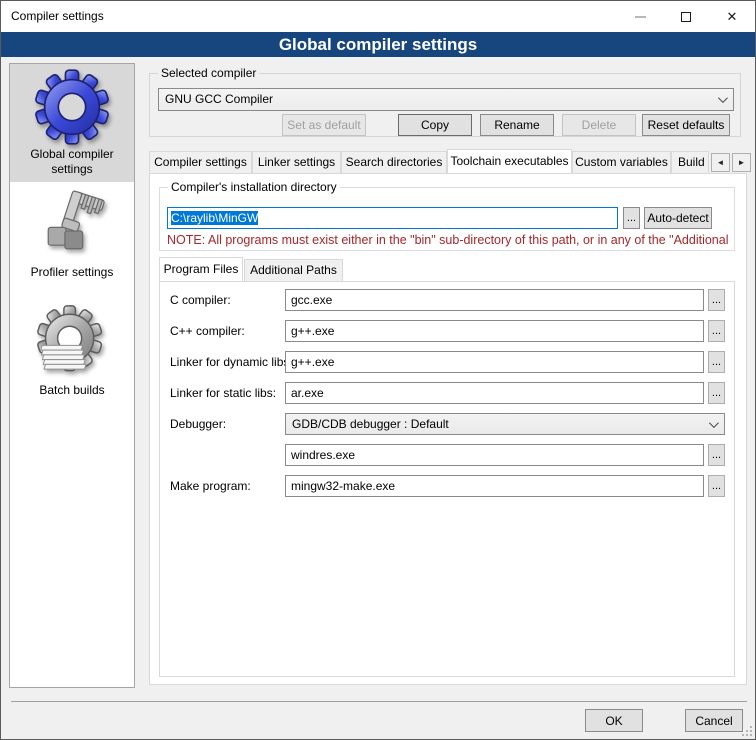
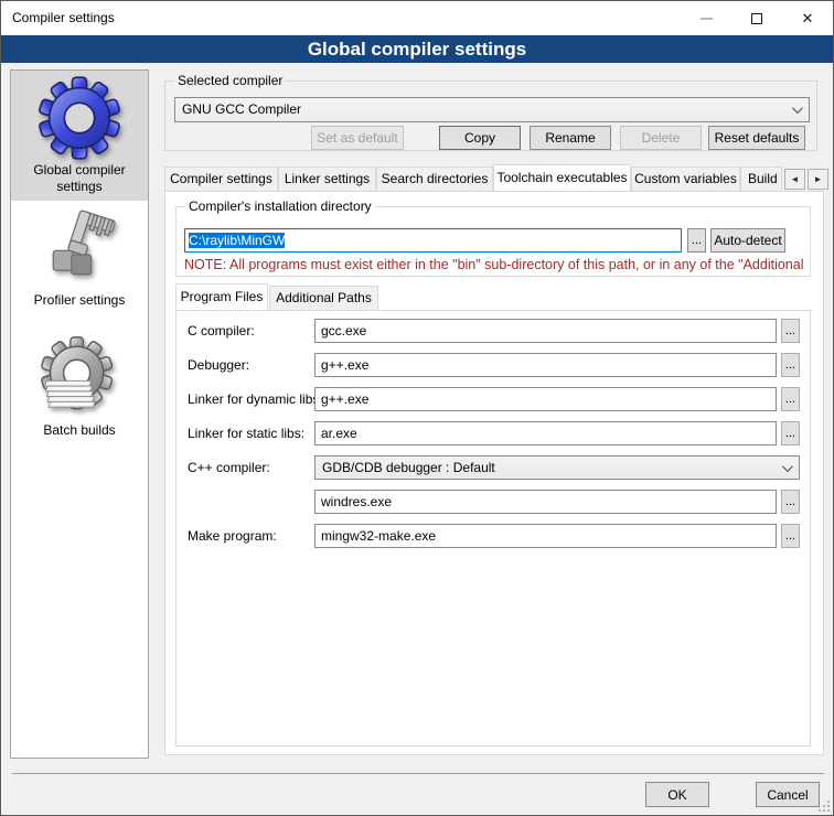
  Compiler settings
  ✕
  Global compiler settings
  Global compiler settings
  Profiler settings
  Batch builds
  Selected compiler
  GNU GCC Compiler
  Set as default
  Copy
  Rename
  Delete
  Reset defaults
  Compiler settings
  Linker settings
  Search directories
  Toolchain executables
  Custom variables
  ◄
  ►
  Compiler's installation directory
  C:\raylib\MinGW
  ...
  Auto-detect
  NOTE: All programs must exist either in the "bin" sub-directory of this path, or in any of the "Additional
  Program Files
  Additional Paths
  C compiler:
  gcc.exe
  ...
- C++ compiler:
+ Debugger:
  g++.exe
  ...
  Linker for dynamic lib
  g++.exe
  ...
  Linker for static libs:
  ar.exe
  ...
- Debugger:
+ C++ compiler:
  GDB/CDB debugger : Default
  windres.exe
  ...
  Make program:
  mingw32-make.exe
  ...
  OK
  Cancel
